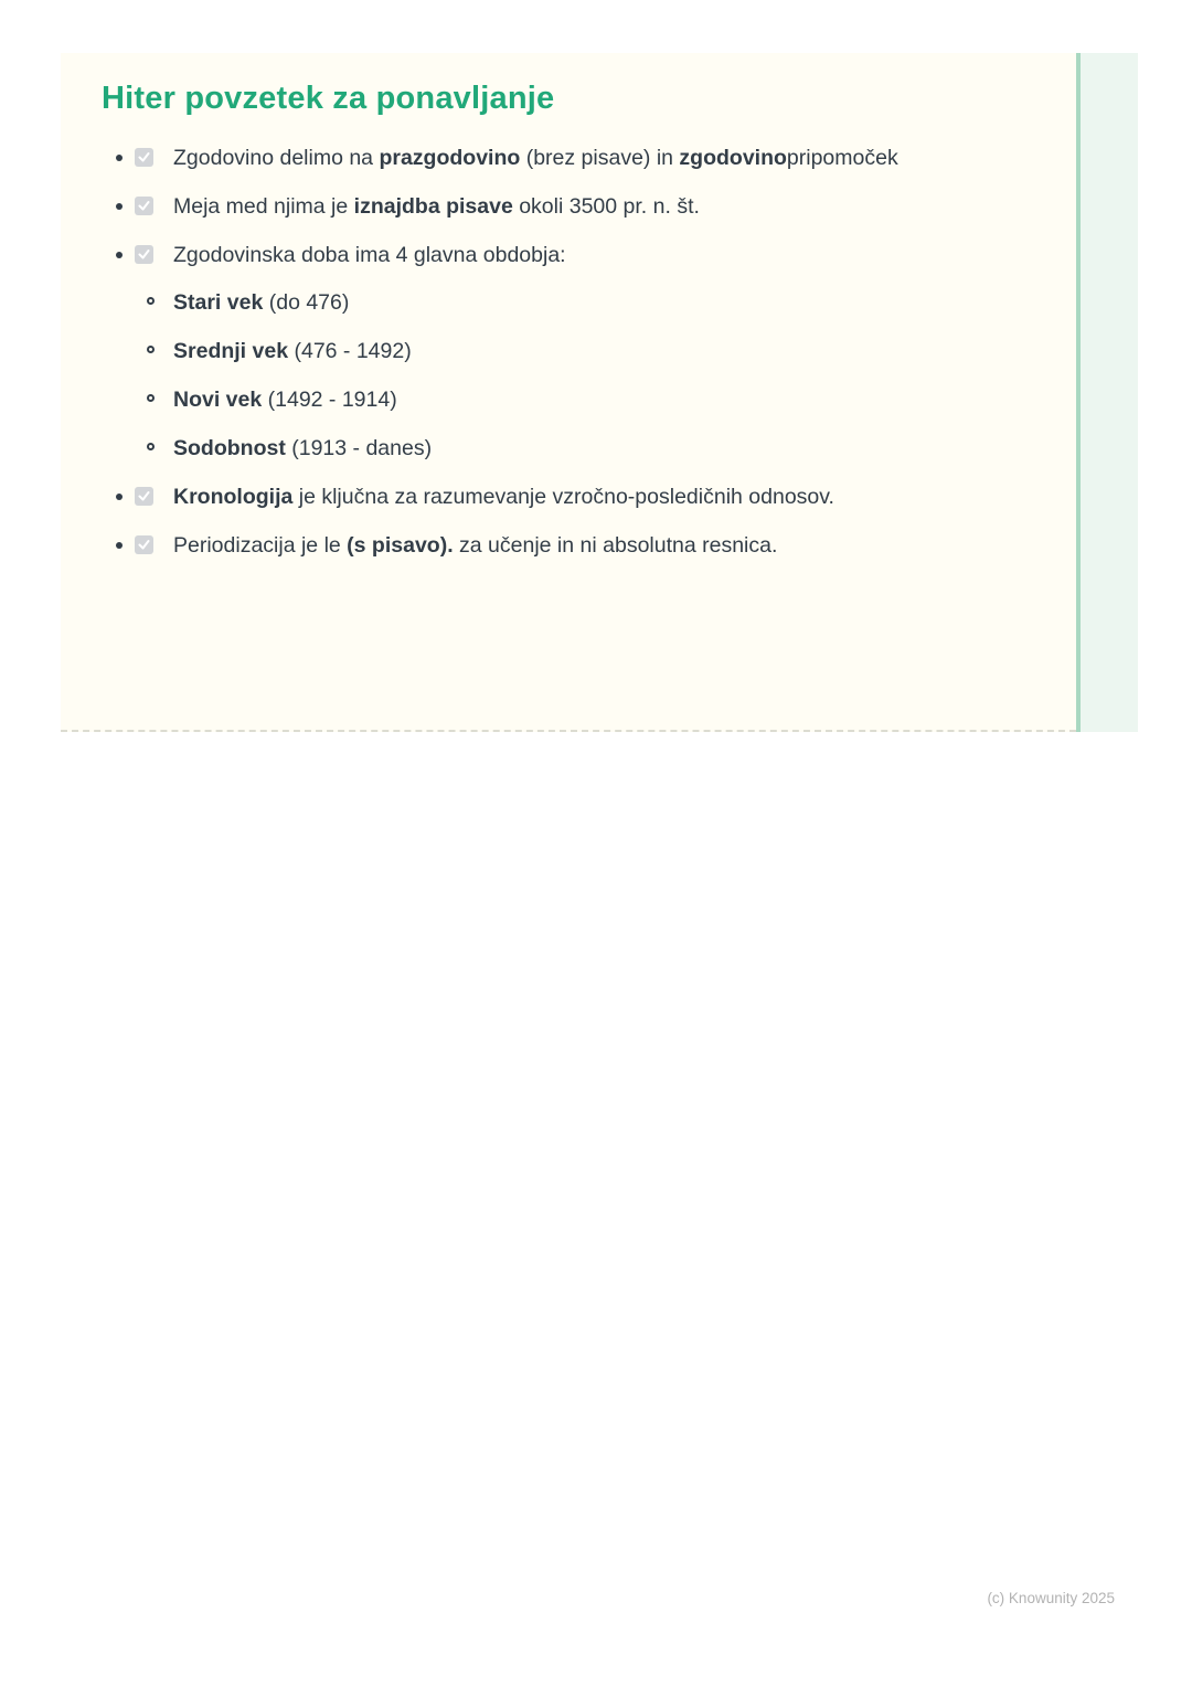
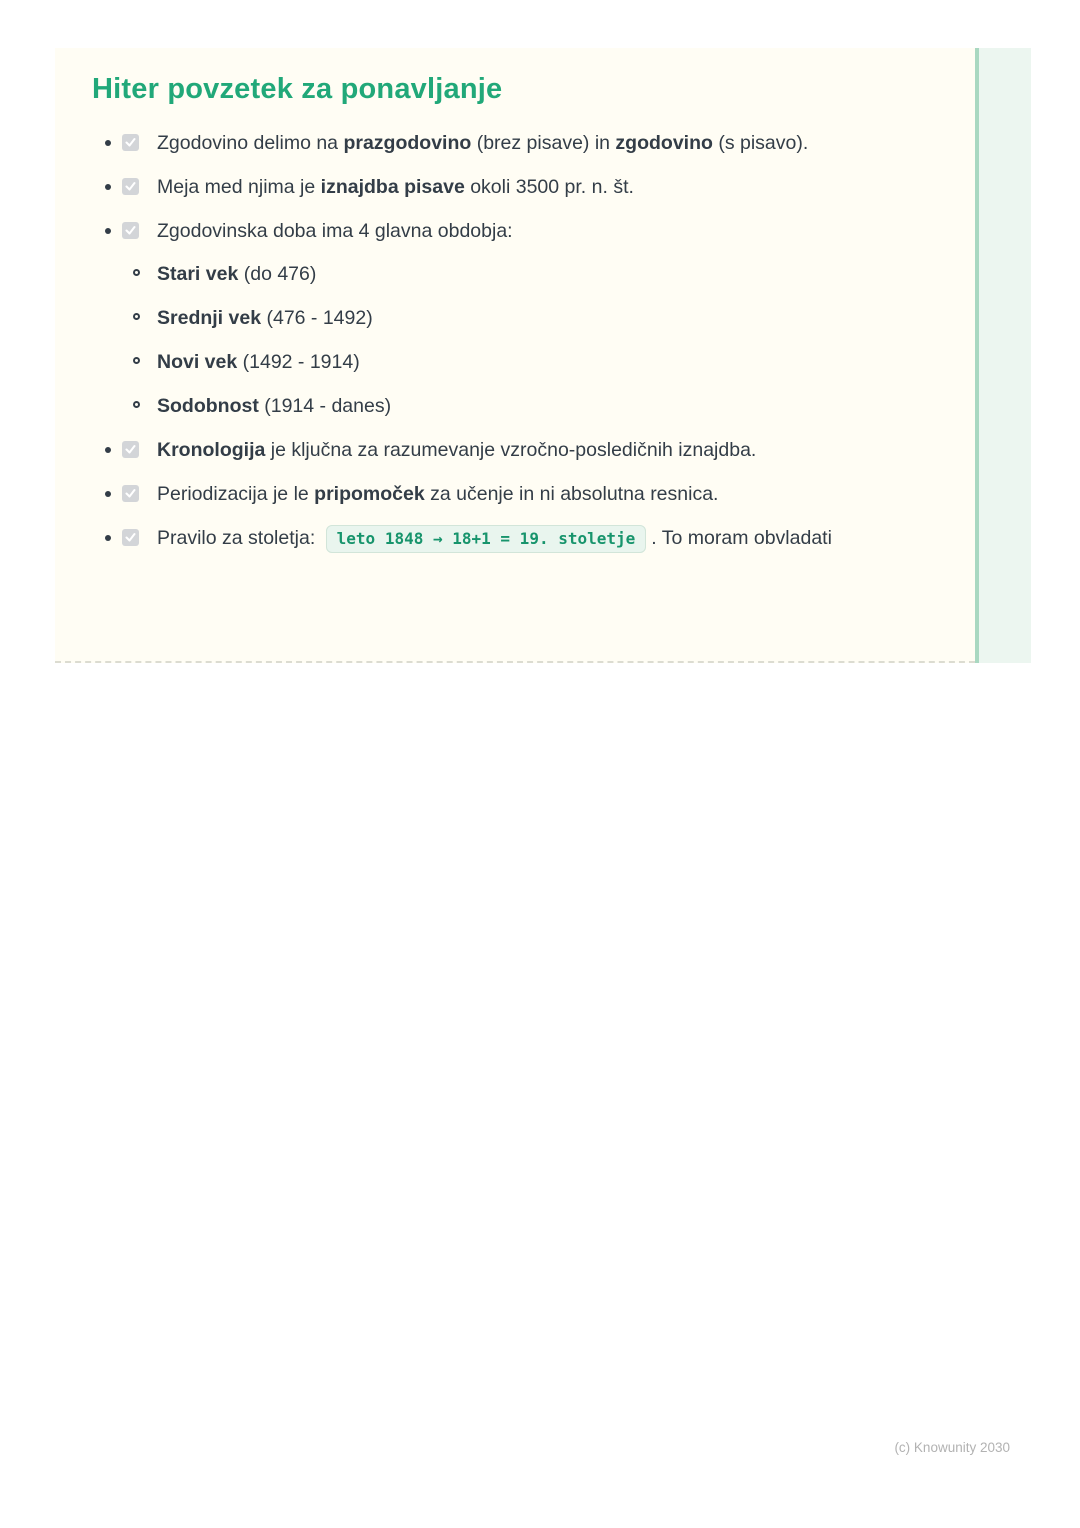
  Hiter povzetek za ponavljanje
- Zgodovino delimo na prazgodovino (brez pisave) in zgodovinopripomoček
+ Zgodovino delimo na prazgodovino (brez pisave) in zgodovino (s pisavo).
  Meja med njima je iznajdba pisave okoli 3500 pr. n. št.
  Zgodovinska doba ima 4 glavna obdobja:
  Stari vek (do 476)
  Srednji vek (476 - 1492)
  Novi vek (1492 - 1914)
- Sodobnost (1913 - danes)
+ Sodobnost (1914 - danes)
- Kronologija je ključna za razumevanje vzročno-posledičnih odnosov.
+ Kronologija je ključna za razumevanje vzročno-posledičnih iznajdba.
- Periodizacija je le (s pisavo). za učenje in ni absolutna resnica.
+ Periodizacija je le pripomoček za učenje in ni absolutna resnica.
+ Pravilo za stoletja: leto 1848 → 18+1 = 19. stoletje . To moram obvladati
- (c) Knowunity 2025
+ (c) Knowunity 2030
